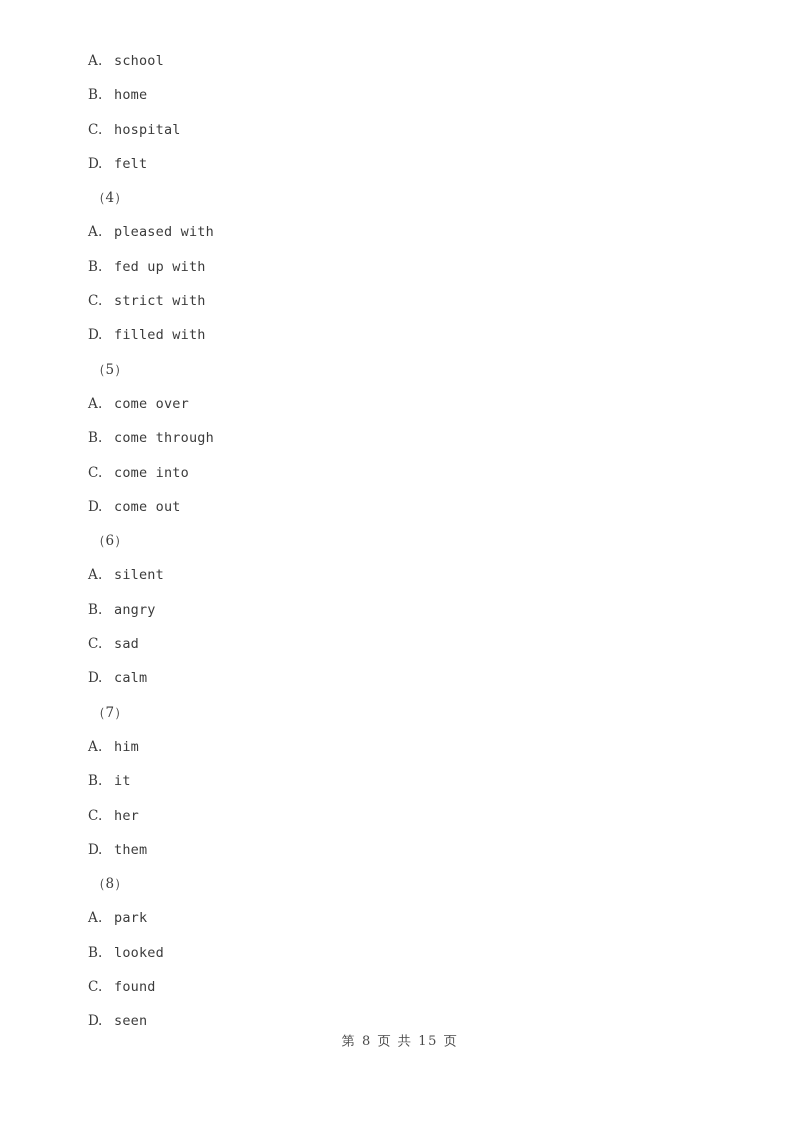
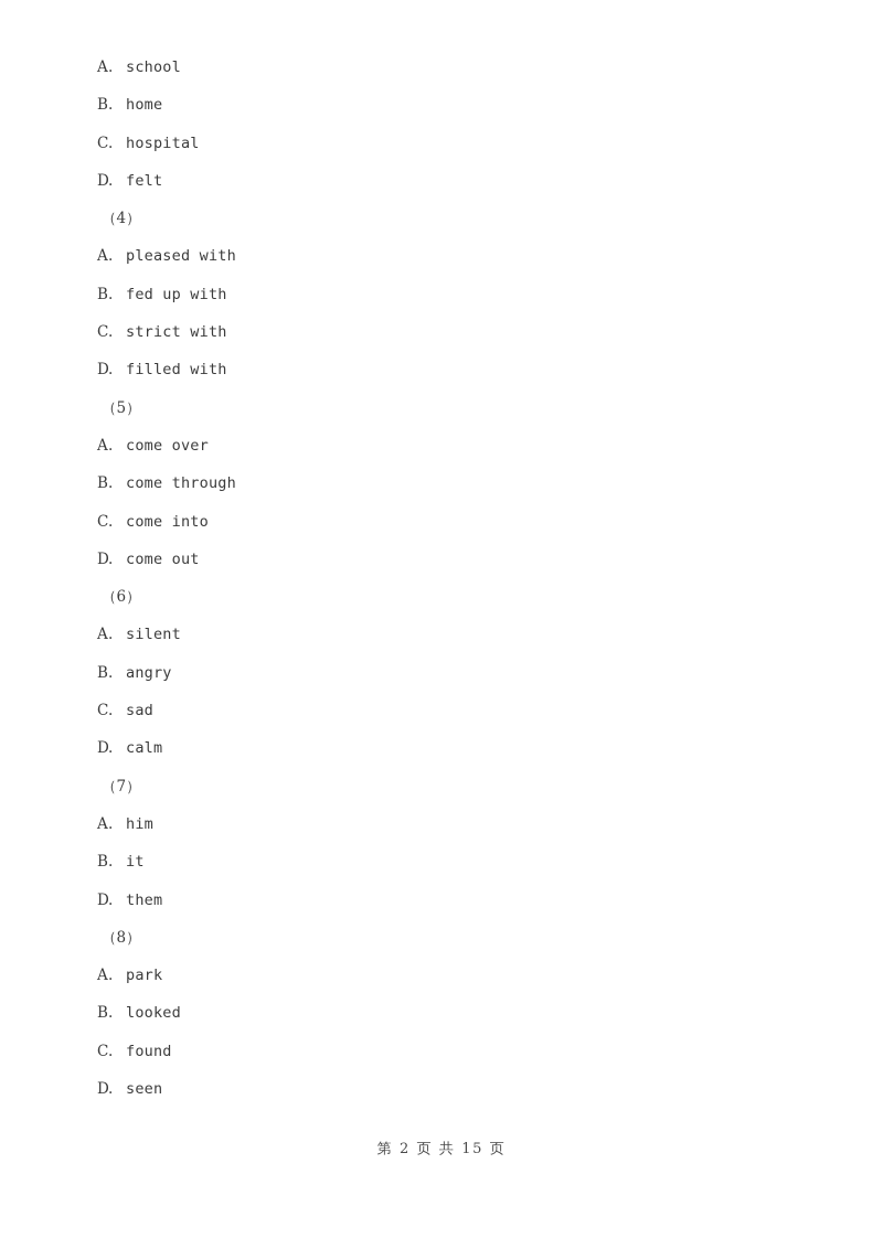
  A. school
  B. home
  C. hospital
  D. felt
  （4）
  A. pleased with
  B. fed up with
  C. strict with
  D. filled with
  （5）
  A. come over
  B. come through
  C. come into
  D. come out
  （6）
  A. silent
  B. angry
  C. sad
  D. calm
  （7）
  A. him
  B. it
- C. her
  D. them
  （8）
  A. park
  B. looked
  C. found
  D. seen
- 第 8 页 共 15 页
+ 第 2 页 共 15 页
